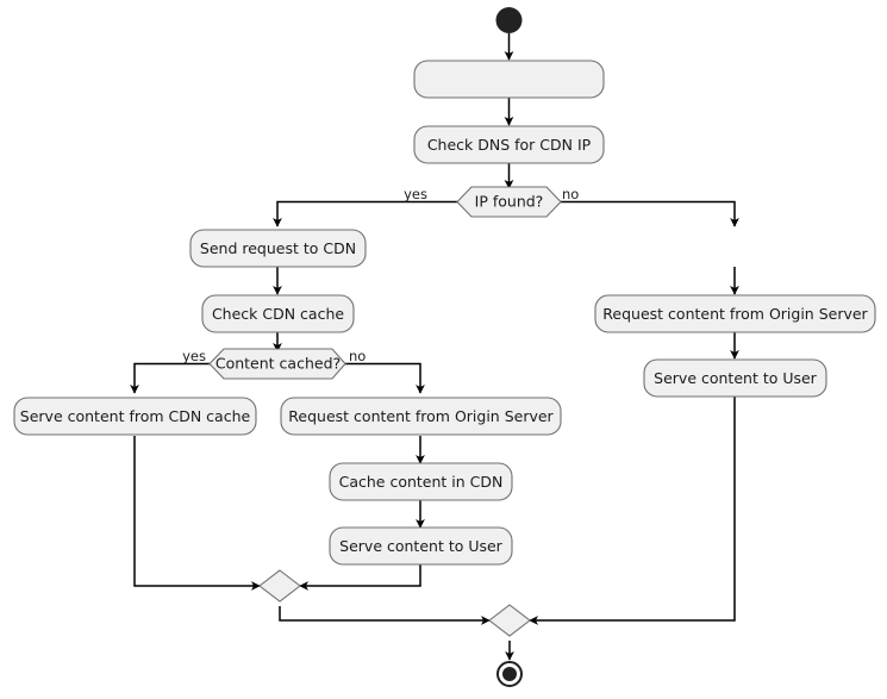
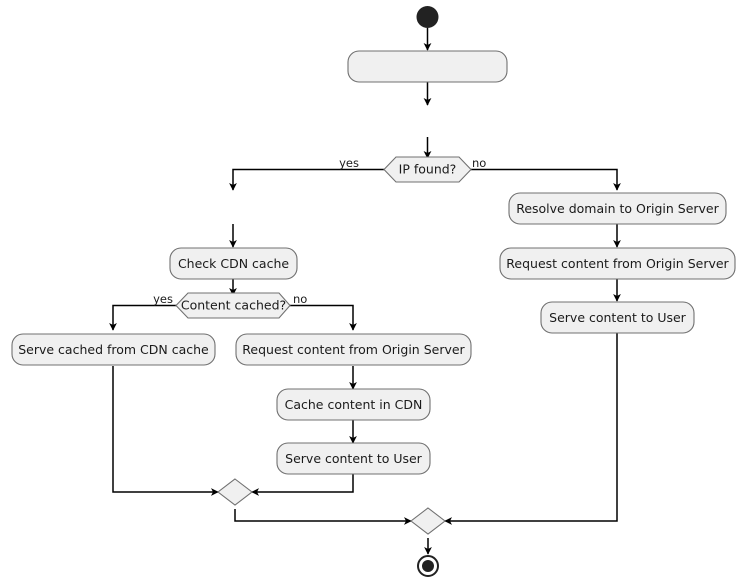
- Check DNS for CDN IP
  IP found?
  yes
  no
- Send request to CDN
  Check CDN cache
  Content cached?
  yes
  no
- Serve content from CDN cache
+ Serve cached from CDN cache
  Request content from Origin Server
  Cache content in CDN
  Serve content to User
+ Resolve domain to Origin Server
  Request content from Origin Server
  Serve content to User
